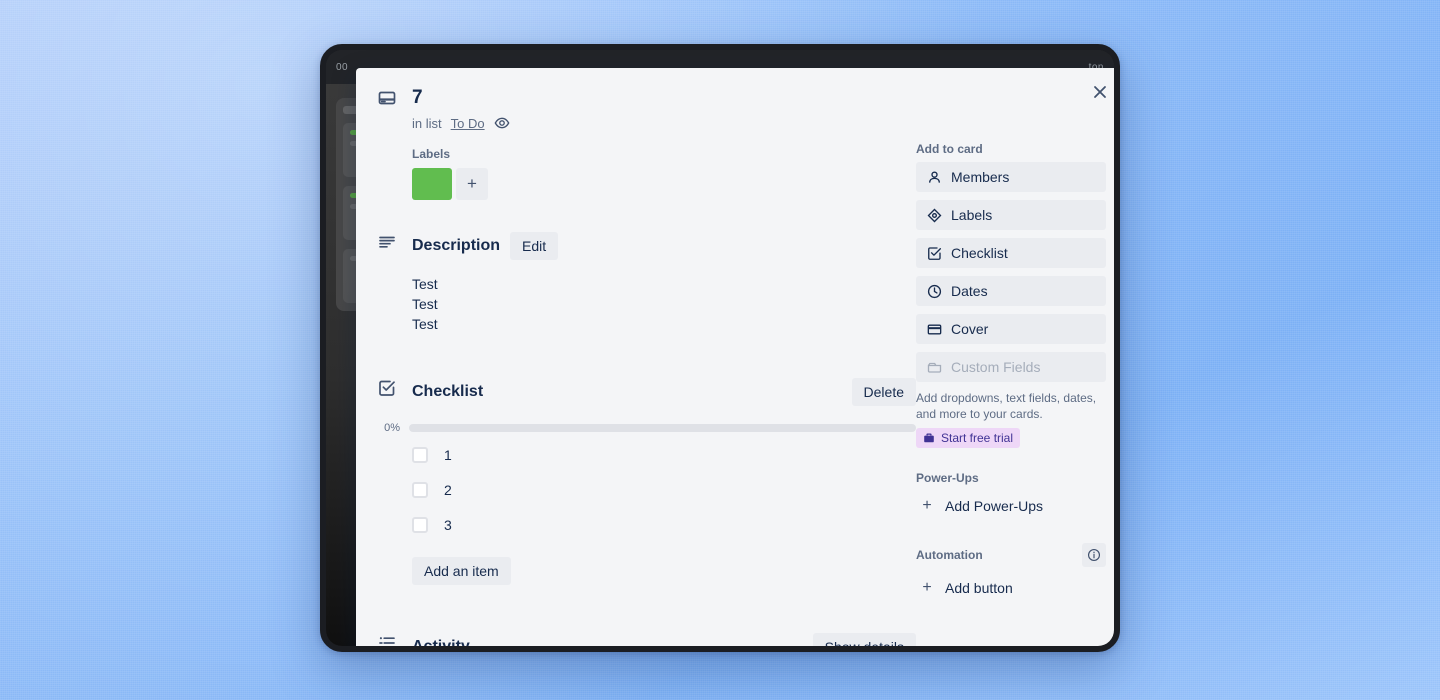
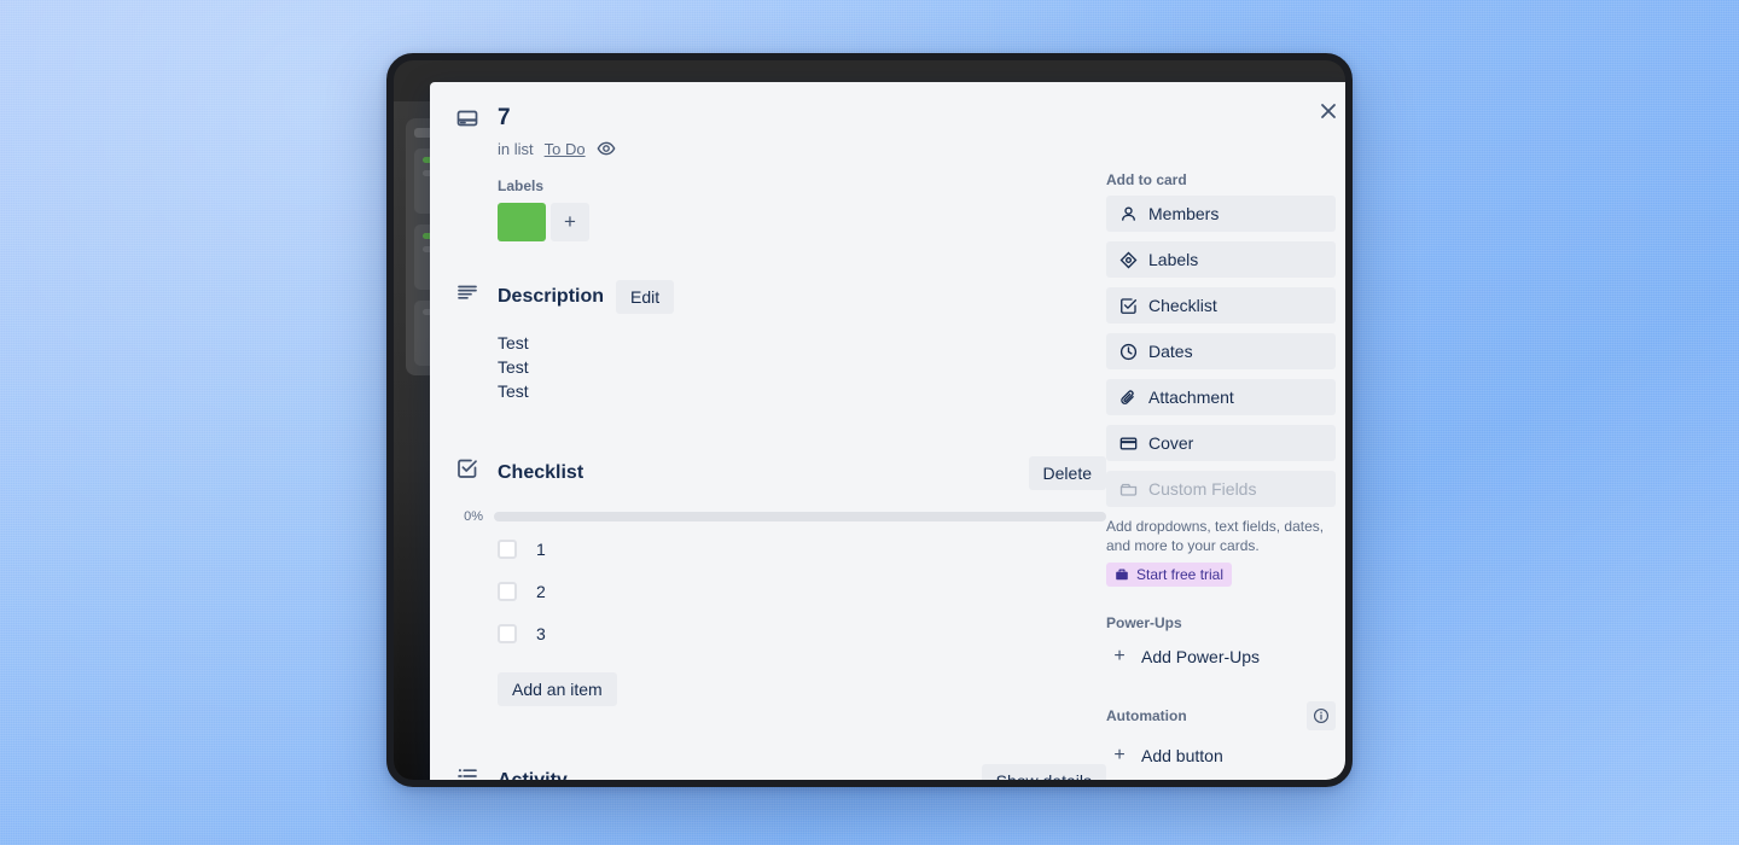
- 00
- ton
  7
  in list
  To Do
  Labels
  +
  Description
  Edit
  Test
  Test
  Test
  Checklist
  Delete
  0%
  1
  2
  3
  Add an item
  Add to card
  Members
  Labels
  Checklist
  Dates
+ Attachment
  Cover
  Custom Fields
  Add dropdowns, text fields, dates, and more to your cards.
  Start free trial
  Power-Ups
  +
  Add Power-Ups
  Automation
  +
  Add button
